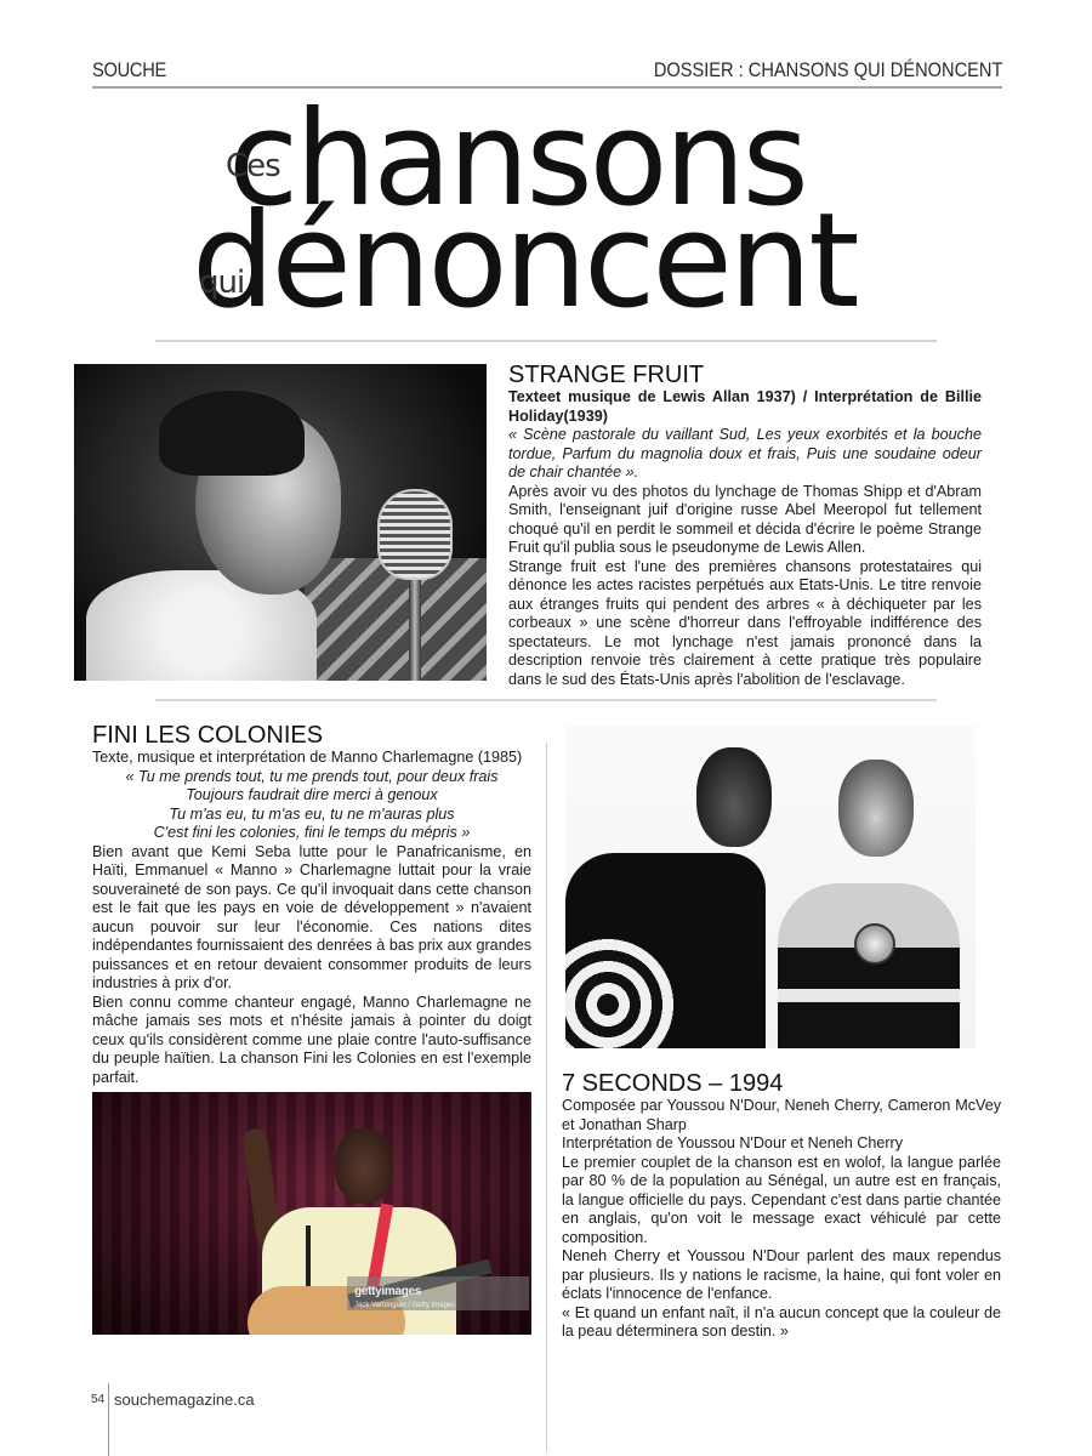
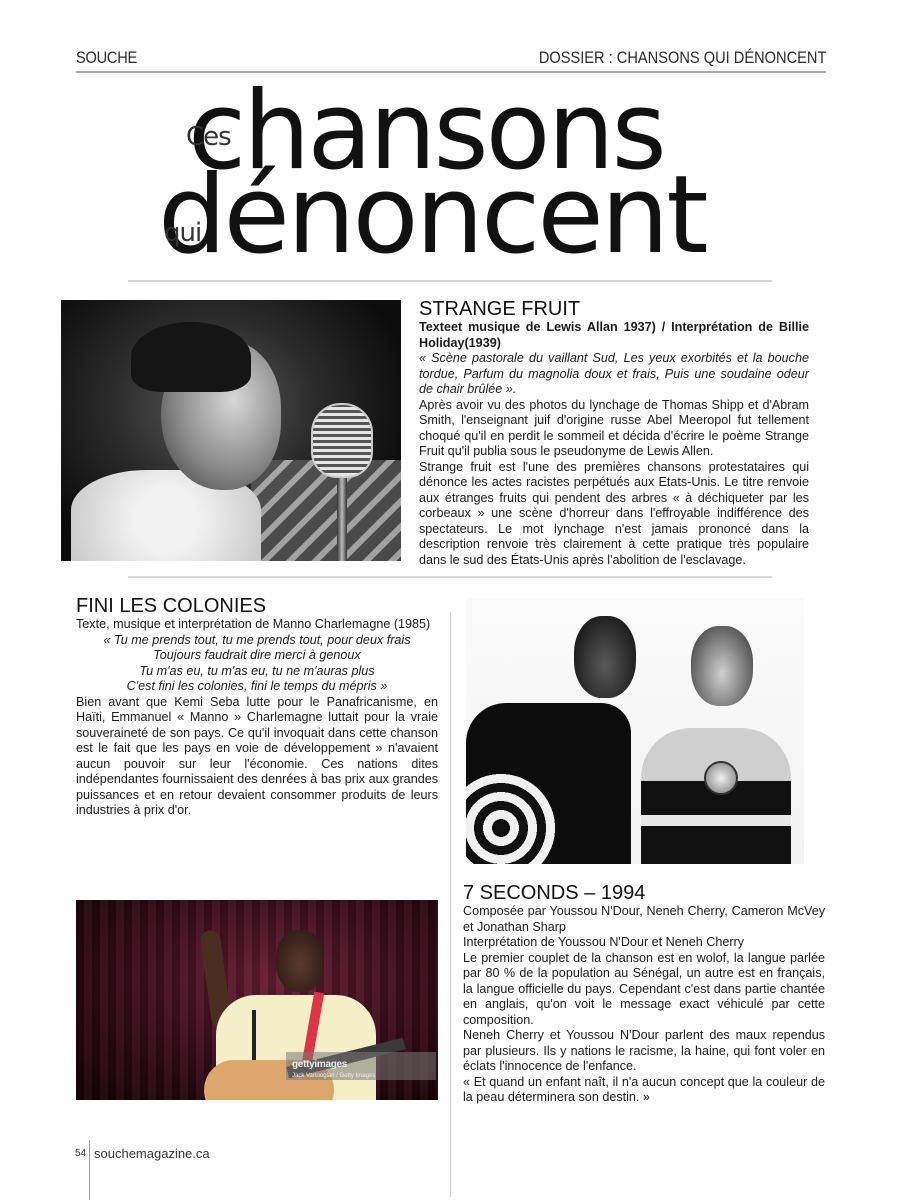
  SOUCHE
  DOSSIER : CHANSONS QUI DÉNONCENT
  chansons
  Ces
  dénoncent
  qui
  STRANGE FRUIT
  Texteet musique de Lewis Allan 1937) / Interprétation de Billie Holiday(1939)
- « Scène pastorale du vaillant Sud, Les yeux exorbités et la bouche tordue, Parfum du magnolia doux et frais, Puis une soudaine odeur de chair chantée ».
+ « Scène pastorale du vaillant Sud, Les yeux exorbités et la bouche tordue, Parfum du magnolia doux et frais, Puis une soudaine odeur de chair brûlée ».
  Après avoir vu des photos du lynchage de Thomas Shipp et d'Abram Smith, l'enseignant juif d'origine russe Abel Meeropol fut tellement choqué qu'il en perdit le sommeil et décida d'écrire le poème Strange Fruit qu'il publia sous le pseudonyme de Lewis Allen.
  Strange fruit est l'une des premières chansons protestataires qui dénonce les actes racistes perpétués aux Etats-Unis. Le titre renvoie aux étranges fruits qui pendent des arbres « à déchiqueter par les corbeaux » une scène d'horreur dans l'effroyable indifférence des spectateurs. Le mot lynchage n'est jamais prononcé dans la description renvoie très clairement à cette pratique très populaire dans le sud des États-Unis après l'abolition de l'esclavage.
  FINI LES COLONIES
  Texte, musique et interprétation de Manno Charlemagne (1985)
  « Tu me prends tout, tu me prends tout, pour deux frais
  Toujours faudrait dire merci à genoux
  Tu m'as eu, tu m'as eu, tu ne m'auras plus
  C'est fini les colonies, fini le temps du mépris »
  Bien avant que Kemi Seba lutte pour le Panafricanisme, en Haïti, Emmanuel « Manno » Charlemagne luttait pour la vraie souveraineté de son pays. Ce qu'il invoquait dans cette chanson est le fait que les pays en voie de développement » n'avaient aucun pouvoir sur leur l'économie. Ces nations dites indépendantes fournissaient des denrées à bas prix aux grandes puissances et en retour devaient consommer produits de leurs industries à prix d'or.
- Bien connu comme chanteur engagé, Manno Charlemagne ne mâche jamais ses mots et n'hésite jamais à pointer du doigt ceux qu'ils considèrent comme une plaie contre l'auto-suffisance du peuple haïtien. La chanson Fini les Colonies en est l'exemple parfait.
  gettyimages
  7 SECONDS – 1994
  Composée par Youssou N'Dour, Neneh Cherry, Cameron McVey et Jonathan Sharp
  Interprétation de Youssou N'Dour et Neneh Cherry
  Le premier couplet de la chanson est en wolof, la langue parlée par 80 % de la population au Sénégal, un autre est en français, la langue officielle du pays. Cependant c'est dans partie chantée en anglais, qu'on voit le message exact véhiculé par cette composition.
  Neneh Cherry et Youssou N'Dour parlent des maux rependus par plusieurs. Ils y nations le racisme, la haine, qui font voler en éclats l'innocence de l'enfance.
  « Et quand un enfant naît, il n'a aucun concept que la couleur de la peau déterminera son destin. »
  54
  souchemagazine.ca
